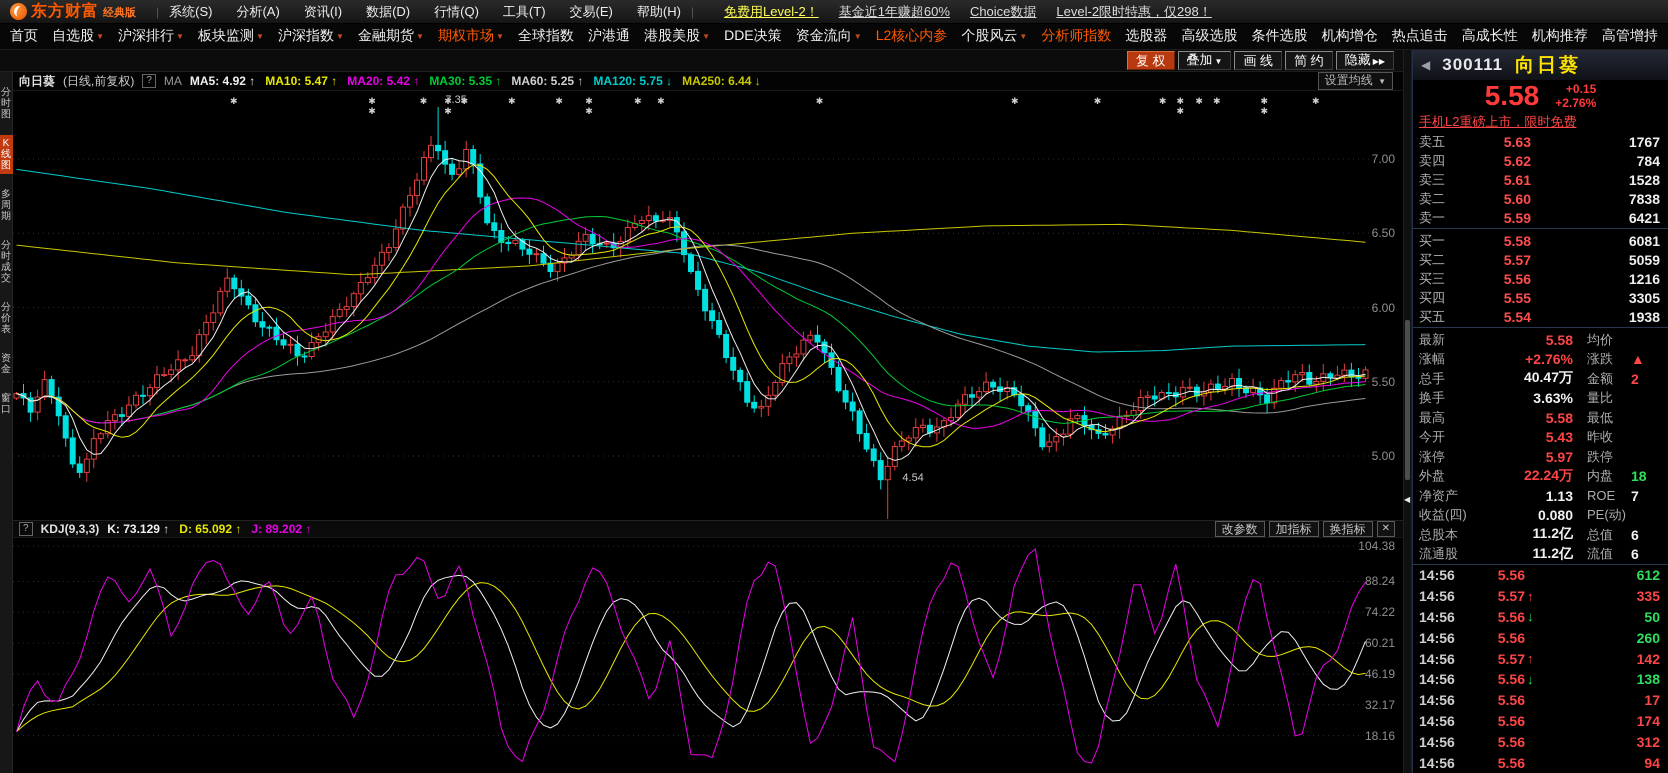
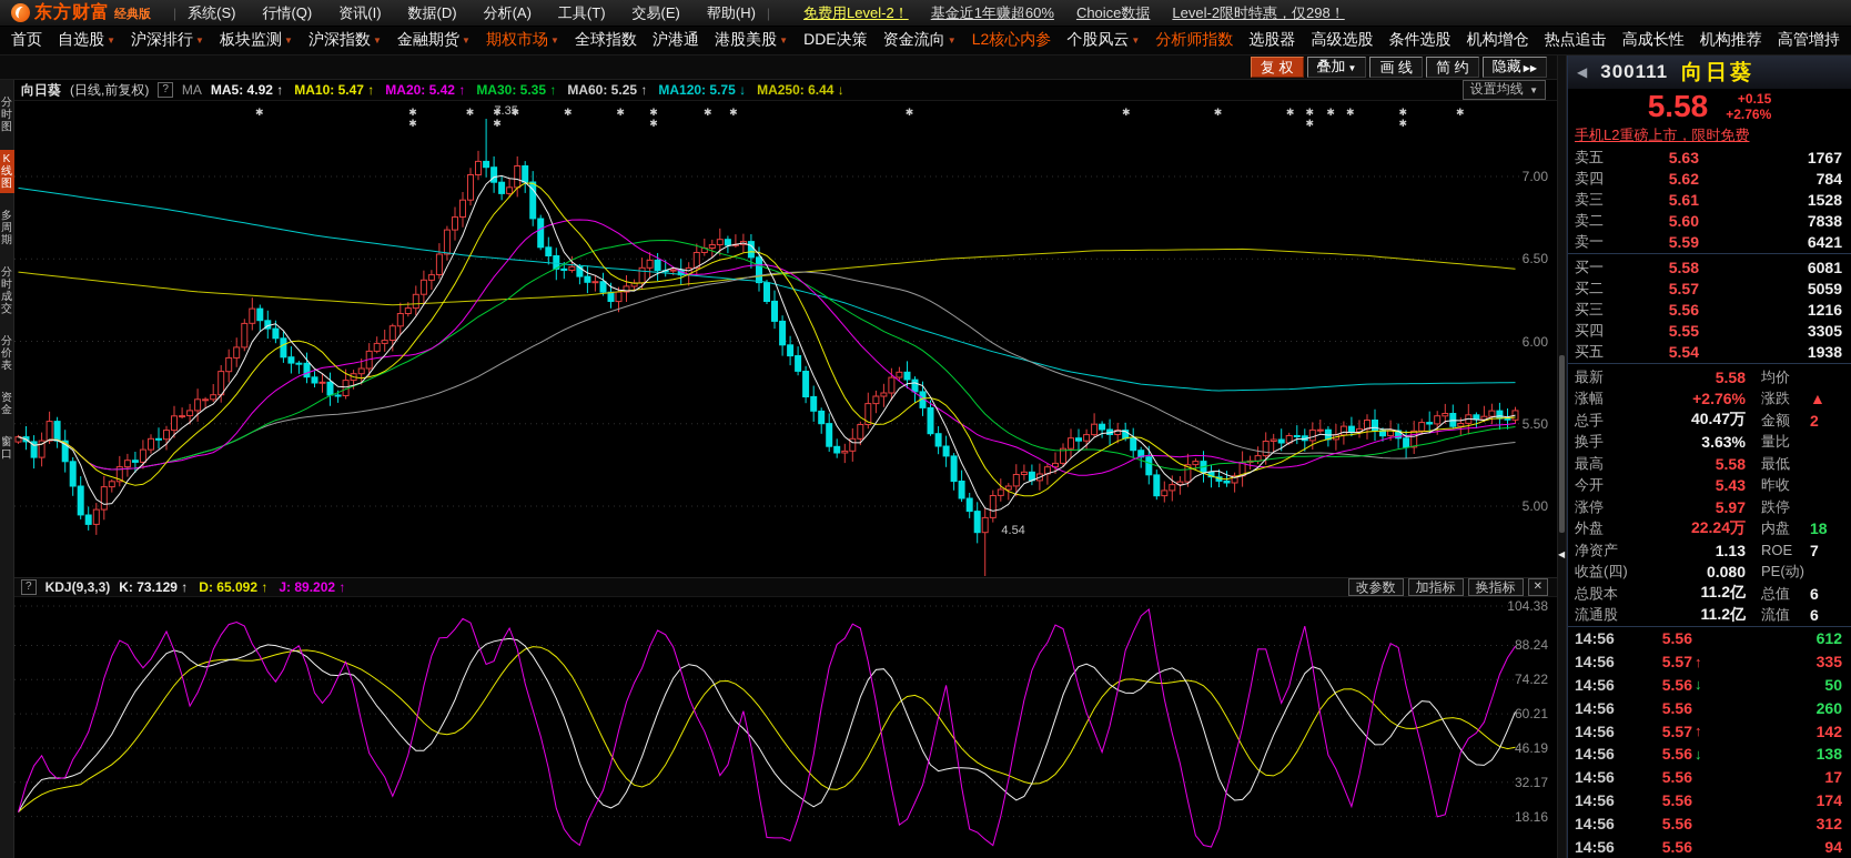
  东方财富
  经典版
  |
  系统(S)
- 分析(A)
+ 行情(Q)
  资讯(I)
  数据(D)
- 行情(Q)
+ 分析(A)
  工具(T)
  交易(E)
  帮助(H)
  |
  免费用Level-2！
  基金近1年赚超60%
  Choice数据
  Level-2限时特惠，仅298！
  首页
  自选股 ▼
  沪深排行 ▼
  板块监测 ▼
  沪深指数 ▼
  金融期货 ▼
  期权市场 ▼
  全球指数
  沪港通
  港股美股 ▼
  DDE决策
  资金流向 ▼
  L2核心内参
  个股风云 ▼
  分析师指数
  选股器
  高级选股
  条件选股
  机构增仓
  热点追击
  高成长性
  机构推荐
  高管增持
  复 权
  叠加 ▼
  画 线
  简 约
  隐藏 ▶▶
  分
  时
  图
  K
  线
  图
  多
  周
  期
  分
  时
  成
  交
  分
  价
  表
  资
  金
  窗
  口
  向日葵
  (日线,前复权)
  ?
  MA
  MA5: 4.92 ↑
  MA10: 5.47 ↑
  MA20: 5.42 ↑
  MA30: 5.35 ↑
  MA60: 5.25 ↑
  MA120: 5.75 ↓
  MA250: 6.44 ↓
  设置均线 ▼
  7.00
  6.50
  6.00
  5.50
  5.00
  ✱
  ✱
  ✱
  ✱
  ✱
  ✱
  ✱
  ✱
  ✱
  ✱
  ✱
  ✱
  ✱
  ✱
  ✱
  ✱
  ✱
  ✱
  ✱
  ✱
  ✱
  ✱
  ✱
  ✱
  7.35
  4.54
  ?
  KDJ(9,3,3)
  K: 73.129 ↑
  D: 65.092 ↑
  J: 89.202 ↑
  改参数
  加指标
  换指标
  ✕
  104.38
  88.24
  74.22
  60.21
  46.19
  32.17
  18.16
  ◀
  ◀
  300111
  向日葵
  5.58
  +0.15
  +2.76%
  手机L2重磅上市，限时免费
  卖五
  5.63
  1767
  卖四
  5.62
  784
  卖三
  5.61
  1528
  卖二
  5.60
  7838
  卖一
  5.59
  6421
  买一
  5.58
  6081
  买二
  5.57
  5059
  买三
  5.56
  1216
  买四
  5.55
  3305
  买五
  5.54
  1938
  最新
  5.58
  均价
  涨幅
  +2.76%
  涨跌
  ▲
  总手
  40.47万
  金额
  2
  换手
  3.63%
  量比
  最高
  5.58
  最低
  今开
  5.43
  昨收
  涨停
  5.97
  跌停
  外盘
  22.24万
  内盘
  18
  净资产
  1.13
  ROE
  7
  收益(四)
  0.080
  PE(动)
  总股本
  11.2亿
  总值
  6
  流通股
  11.2亿
  流值
  6
  14:56
  5.56
  612
  14:56
  5.57
  ↑
  335
  14:56
  5.56
  ↓
  50
  14:56
  5.56
  260
  14:56
  5.57
  ↑
  142
  14:56
  5.56
  ↓
  138
  14:56
  5.56
  17
  14:56
  5.56
  174
  14:56
  5.56
  312
  14:56
  5.56
  94
